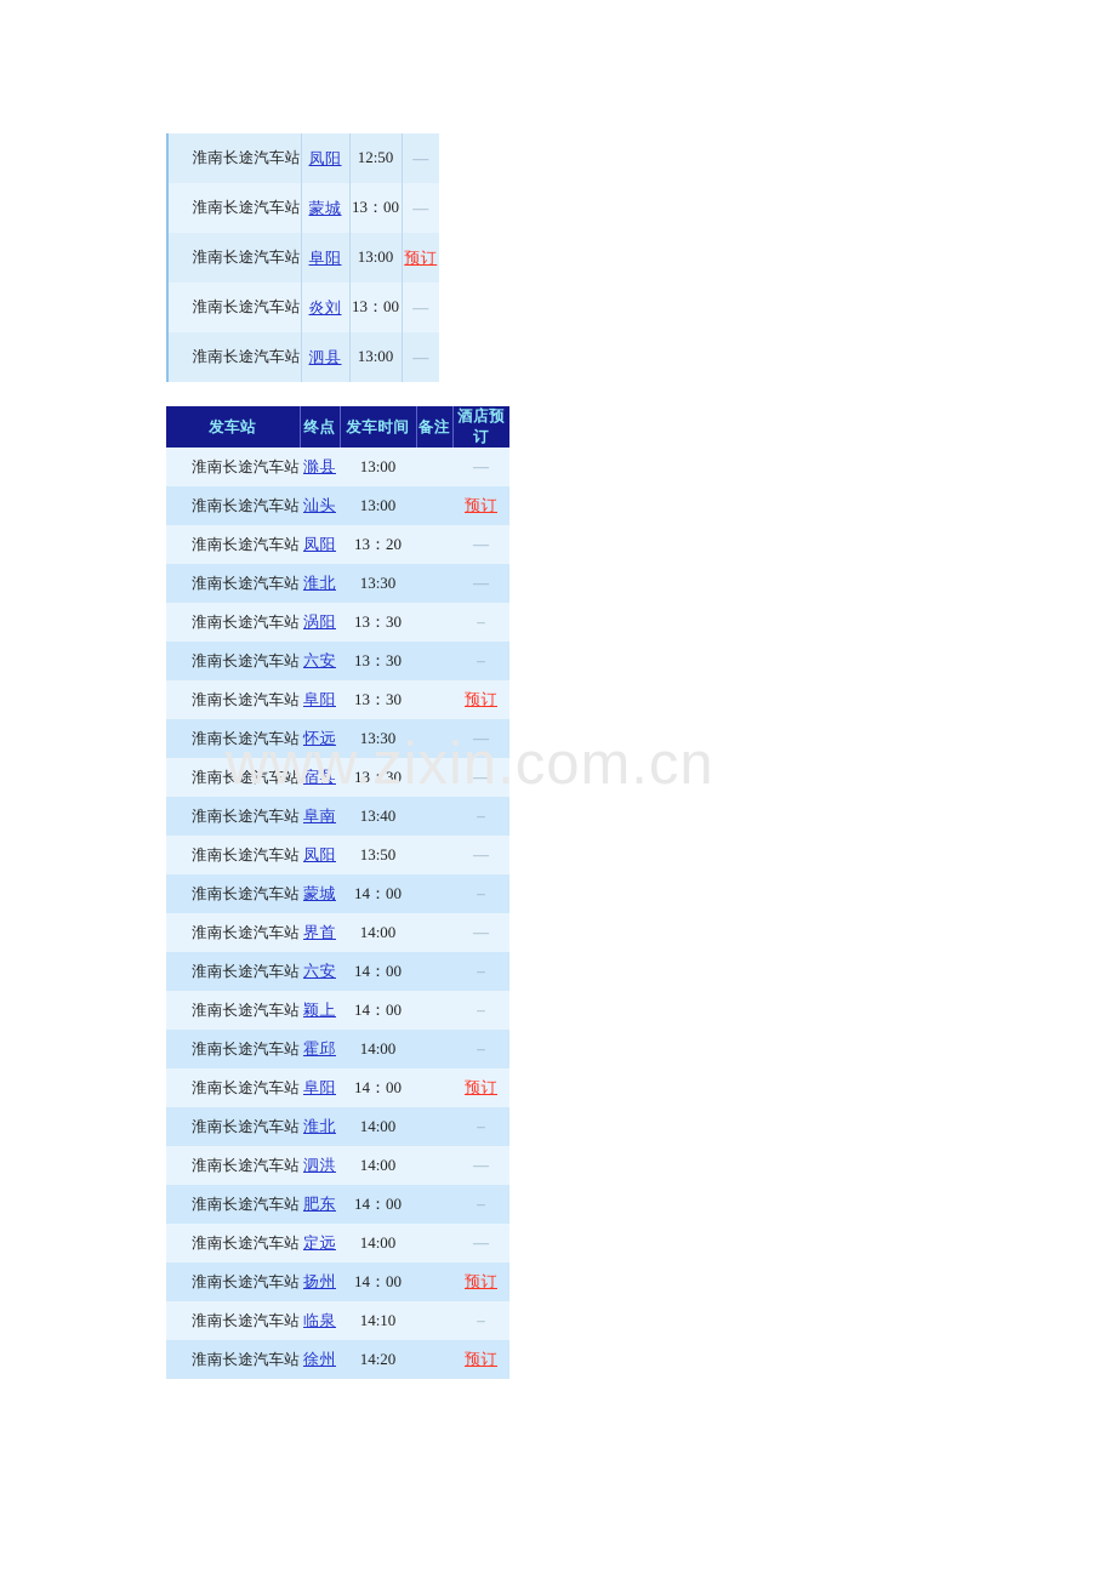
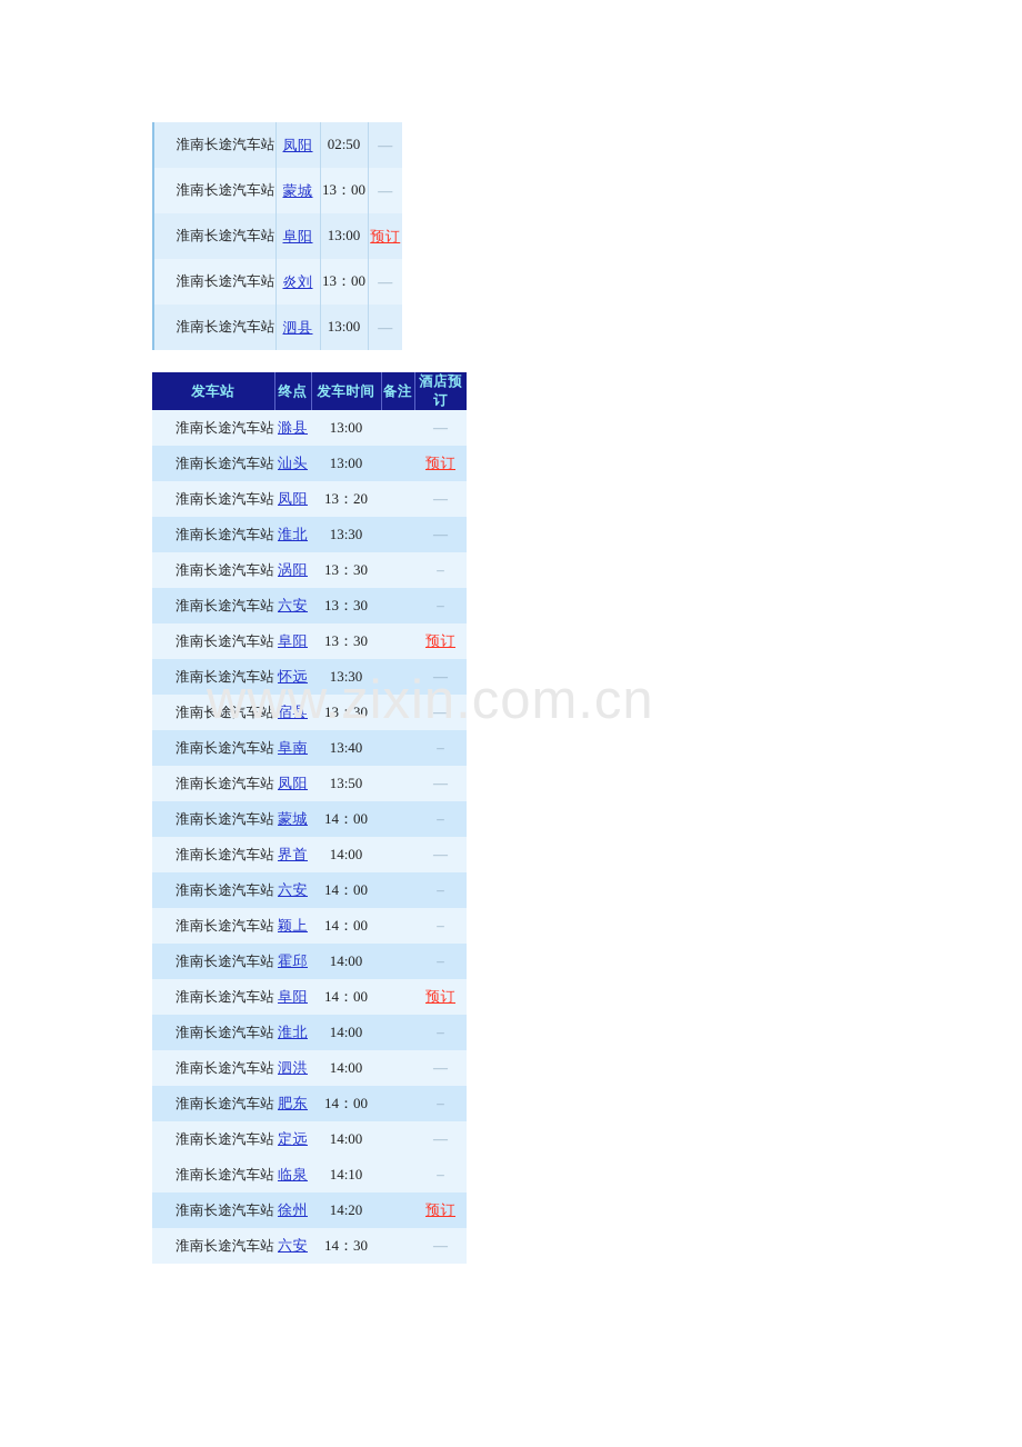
  www.zixin.com.cn
- 淮南长途汽车站	凤阳	12:50	—
+ 淮南长途汽车站	凤阳	02:50	—
  淮南长途汽车站	蒙城	13：00	—
  淮南长途汽车站	阜阳	13:00	预订
  淮南长途汽车站	炎刘	13：00	—
  淮南长途汽车站	泗县	13:00	—
  发车站	终点	发车时间	备注	酒店预订
  淮南长途汽车站	滁县	13:00		—
  淮南长途汽车站	汕头	13:00		预订
  淮南长途汽车站	凤阳	13：20		—
  淮南长途汽车站	淮北	13:30		—
  淮南长途汽车站	涡阳	13：30		–
  淮南长途汽车站	六安	13：30		–
  淮南长途汽车站	阜阳	13：30		预订
  淮南长途汽车站	怀远	13:30		—
  淮南长途汽车站	宿县	13：30		—
  淮南长途汽车站	阜南	13:40		–
  淮南长途汽车站	凤阳	13:50		—
  淮南长途汽车站	蒙城	14：00		–
  淮南长途汽车站	界首	14:00		—
  淮南长途汽车站	六安	14：00		–
  淮南长途汽车站	颖上	14：00		–
  淮南长途汽车站	霍邱	14:00		–
  淮南长途汽车站	阜阳	14：00		预订
  淮南长途汽车站	淮北	14:00		–
  淮南长途汽车站	泗洪	14:00		—
  淮南长途汽车站	肥东	14：00		–
  淮南长途汽车站	定远	14:00		—
- 淮南长途汽车站	扬州	14：00		预订
  淮南长途汽车站	临泉	14:10		–
  淮南长途汽车站	徐州	14:20		预订
+ 淮南长途汽车站	六安	14：30		—
